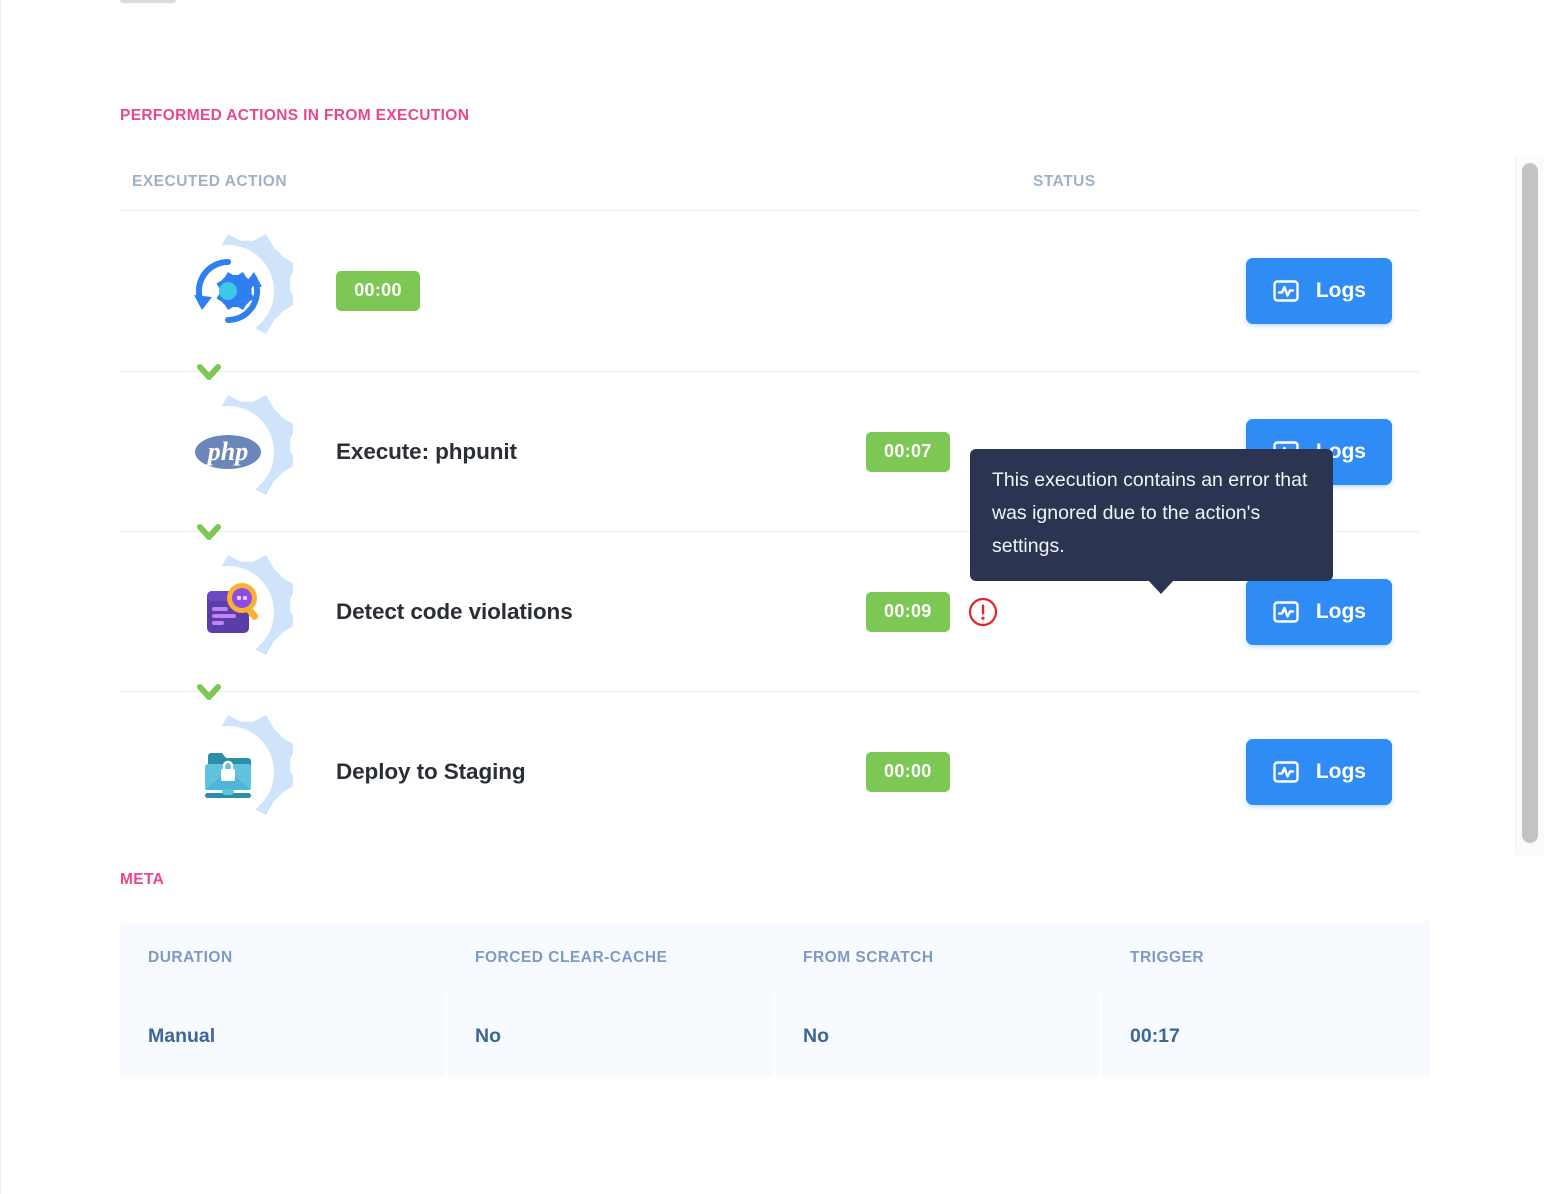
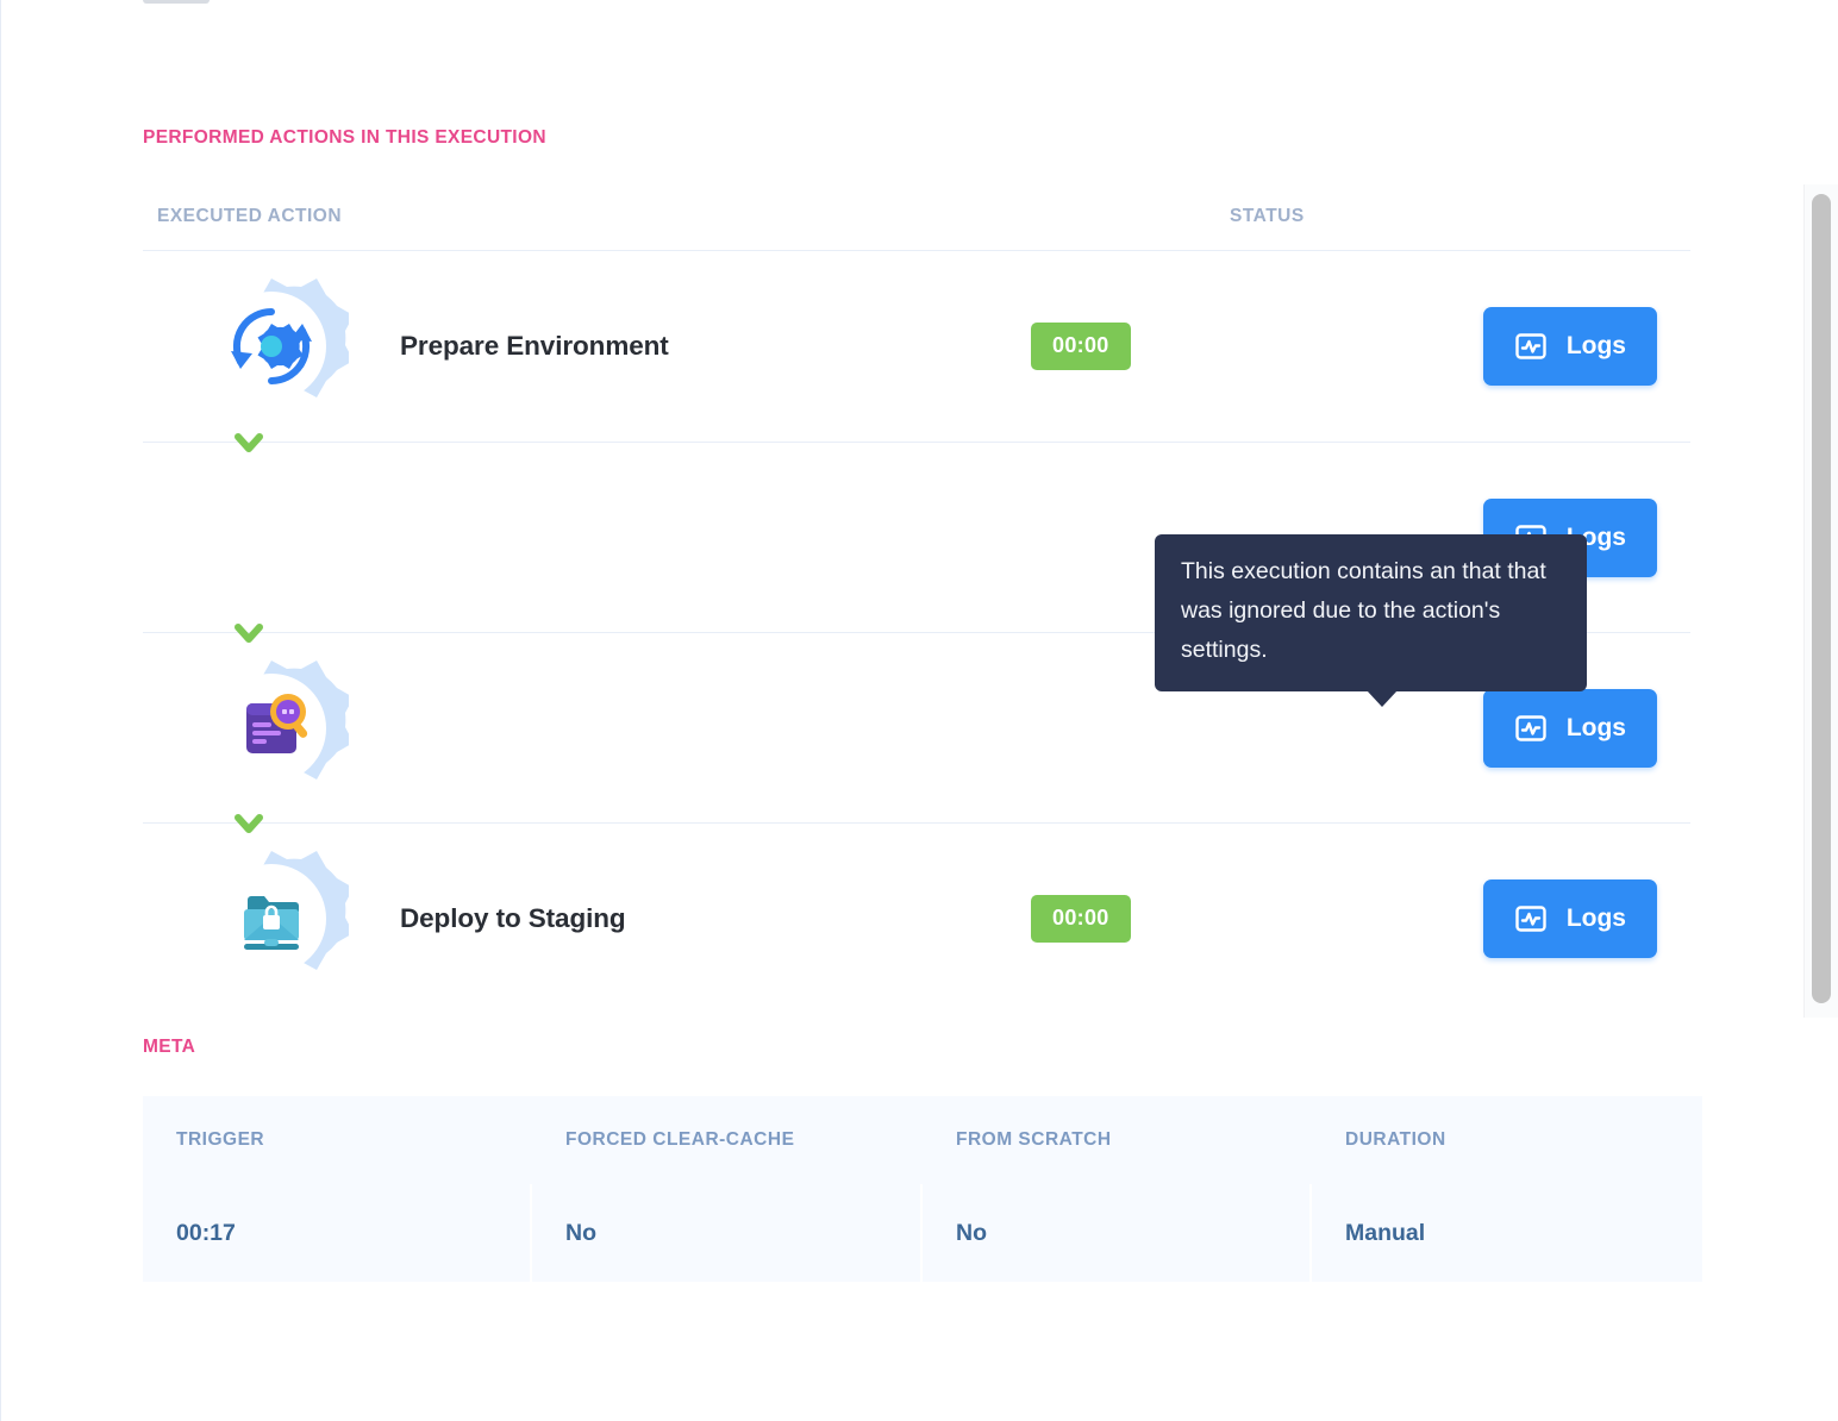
- PERFORMED ACTIONS IN FROM EXECUTION
+ PERFORMED ACTIONS IN THIS EXECUTION
  EXECUTED ACTION
  STATUS
+ Prepare Environment
  00:00
  Logs
- php
- Execute: phpunit
- 00:07
  ogs
- Detect code violations
- 00:09
  Logs
  Deploy to Staging
  00:00
  Logs
- This execution contains an error that was ignored due to the action's settings.
+ This execution contains an that that was ignored due to the action's settings.
  META
- DURATION
+ TRIGGER
  FORCED CLEAR-CACHE
  FROM SCRATCH
- TRIGGER
+ DURATION
- Manual
+ 00:17
  No
  No
- 00:17
+ Manual
